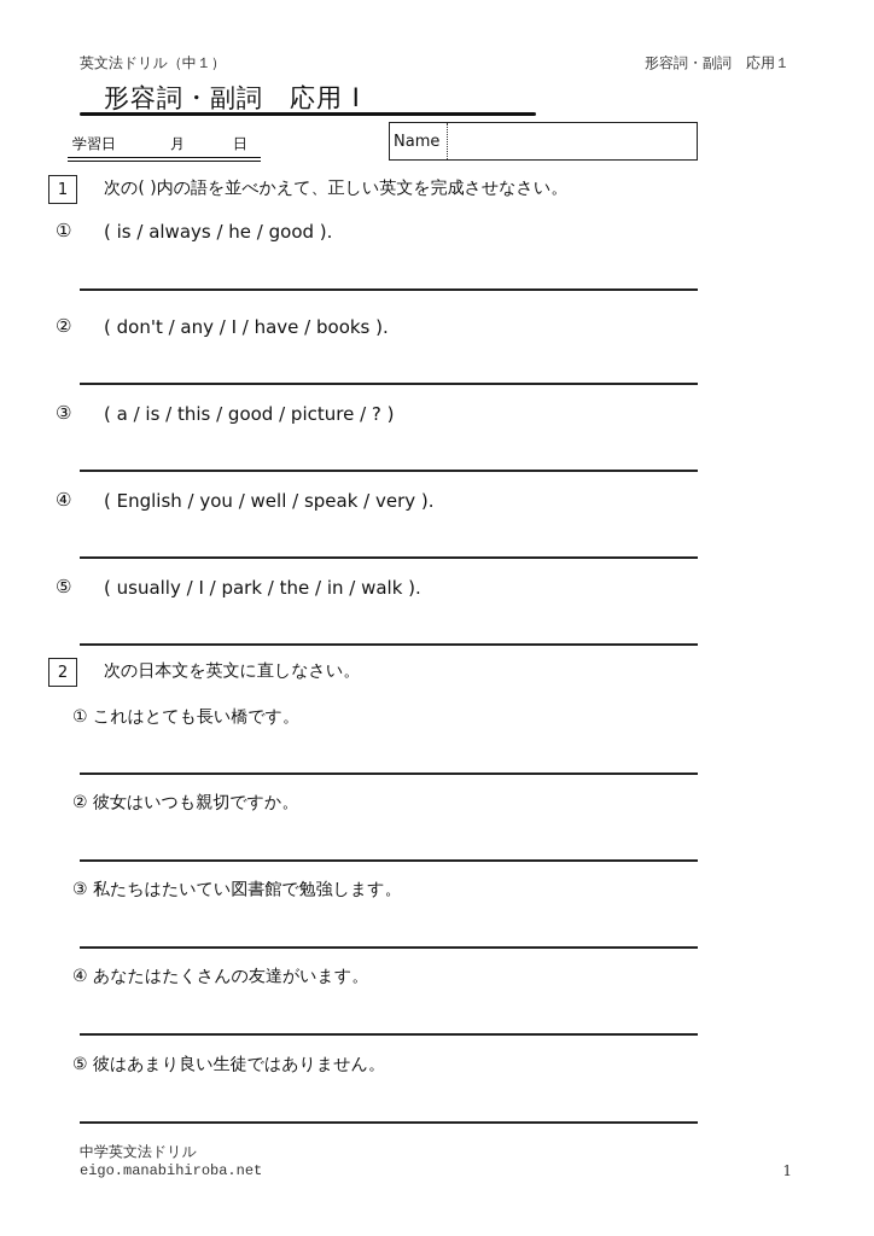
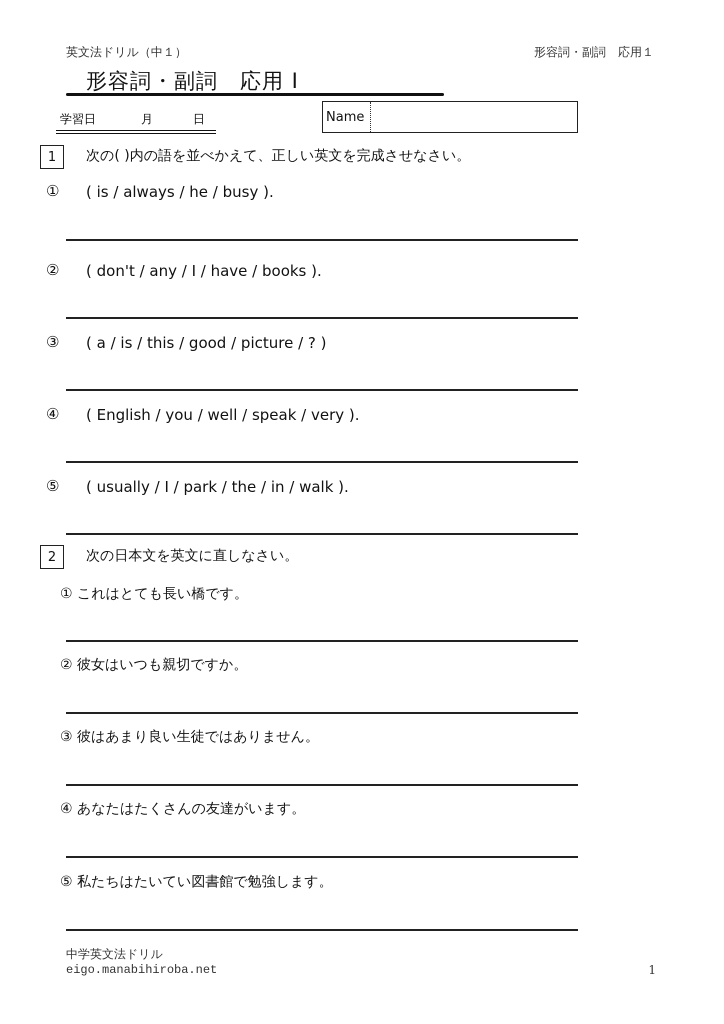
  英文法ドリル（中１）
  形容詞・副詞 応用１
  形容詞・副詞 応用 I
  学習日
  月
  日
  Name
  1
  次の( )内の語を並べかえて、正しい英文を完成させなさい。
  ①
- ( is / always / he / good ).
+ ( is / always / he / busy ).
  ②
  ( don't / any / I / have / books ).
  ③
  ( a / is / this / good / picture / ? )
  ④
  ( English / you / well / speak / very ).
  ⑤
  ( usually / I / park / the / in / walk ).
  2
  次の日本文を英文に直しなさい。
  ① これはとても長い橋です。
  ② 彼女はいつも親切ですか。
- ③ 私たちはたいてい図書館で勉強します。
+ ③ 彼はあまり良い生徒ではありません。
  ④ あなたはたくさんの友達がいます。
- ⑤ 彼はあまり良い生徒ではありません。
+ ⑤ 私たちはたいてい図書館で勉強します。
  中学英文法ドリル
  eigo.manabihiroba.net
  1
